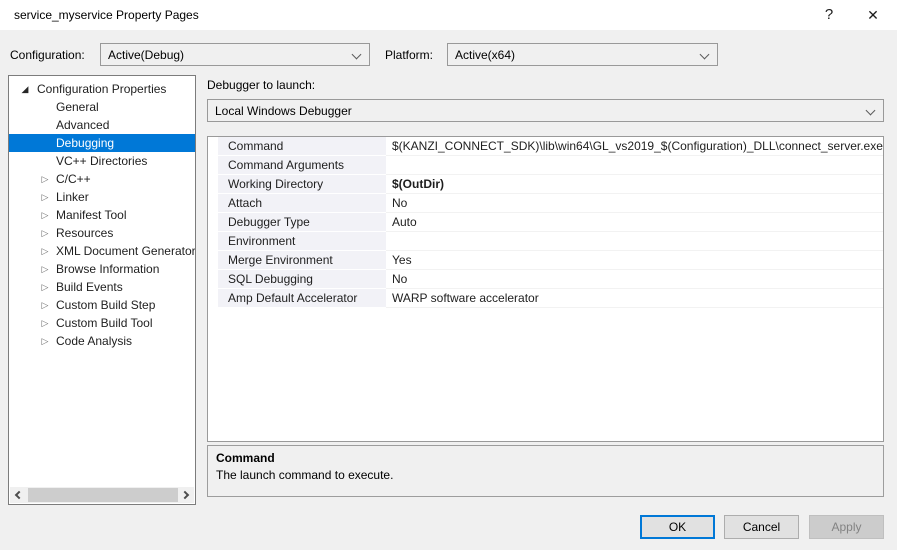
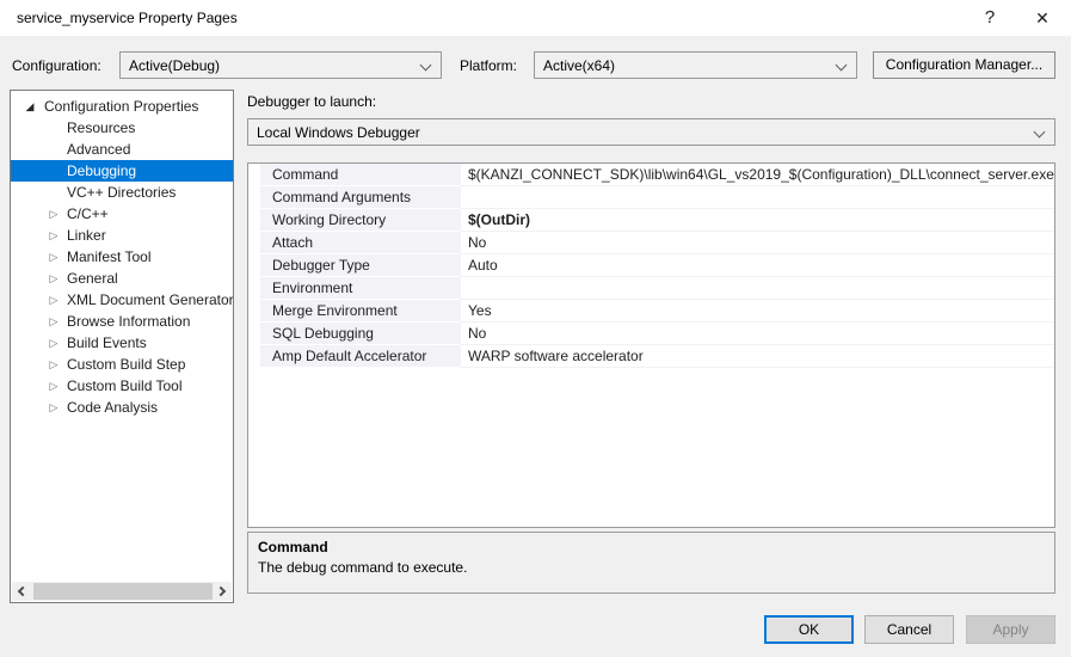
  service_myservice Property Pages
  ?
  ✕
  Configuration:
  Active(Debug)
  Platform:
  Active(x64)
+ Configuration Manager...
  ◢
  Configuration Properties
- General
+ Resources
  Advanced
  Debugging
  VC++ Directories
  ▷
  C/C++
  ▷
  Linker
  ▷
  Manifest Tool
  ▷
- Resources
+ General
  ▷
  XML Document Generator
  ▷
  Browse Information
  ▷
  Build Events
  ▷
  Custom Build Step
  ▷
  Custom Build Tool
  ▷
  Code Analysis
  Debugger to launch:
  Local Windows Debugger
  Command
  $(KANZI_CONNECT_SDK)\lib\win64\GL_vs2019_$(Configuration)_DLL\connect_server.exe
  Command Arguments
  Working Directory
  $(OutDir)
  Attach
  No
  Debugger Type
  Auto
  Environment
  Merge Environment
  Yes
  SQL Debugging
  No
  Amp Default Accelerator
  WARP software accelerator
  Command
- The launch command to execute.
+ The debug command to execute.
  OK
  Cancel
  Apply
